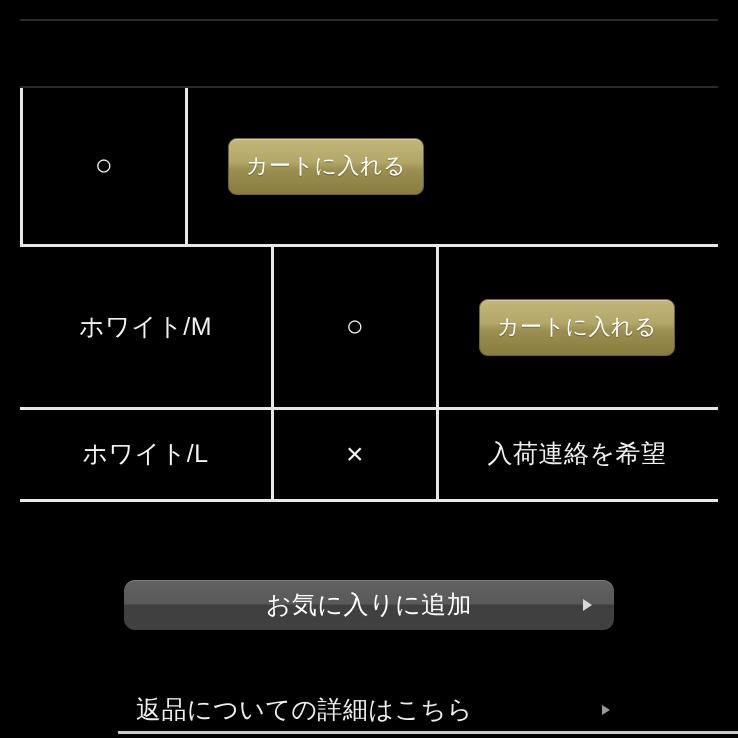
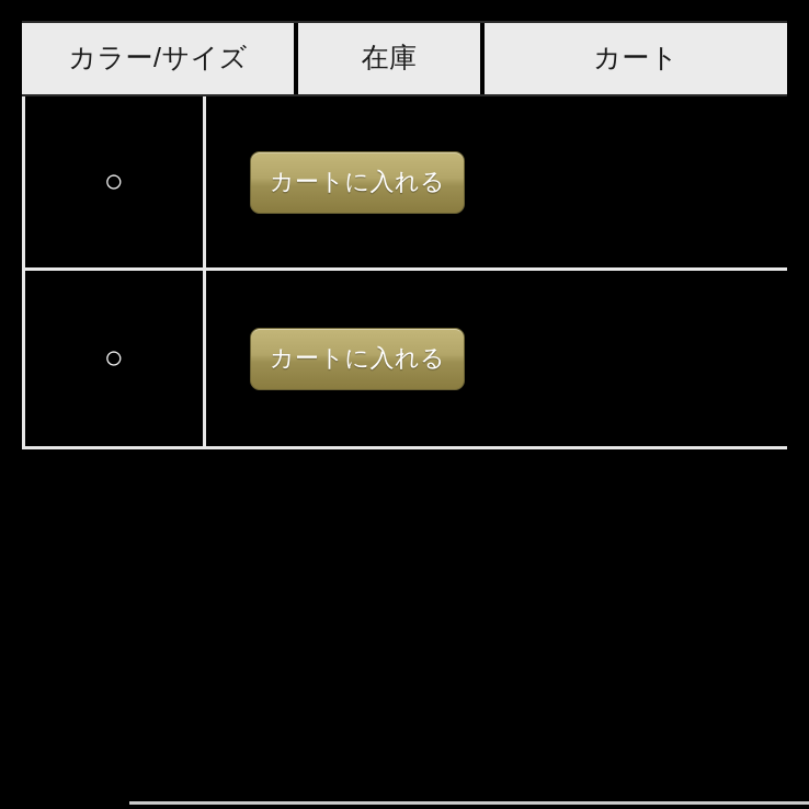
+ カラー/サイズ
+ 在庫
+ カート
  ○
  カートに入れる
- ホワイト/M
  ○
  カートに入れる
- ホワイト/L
- ×
- 入荷連絡を希望
- お気に入りに追加
- 返品についての詳細はこちら
